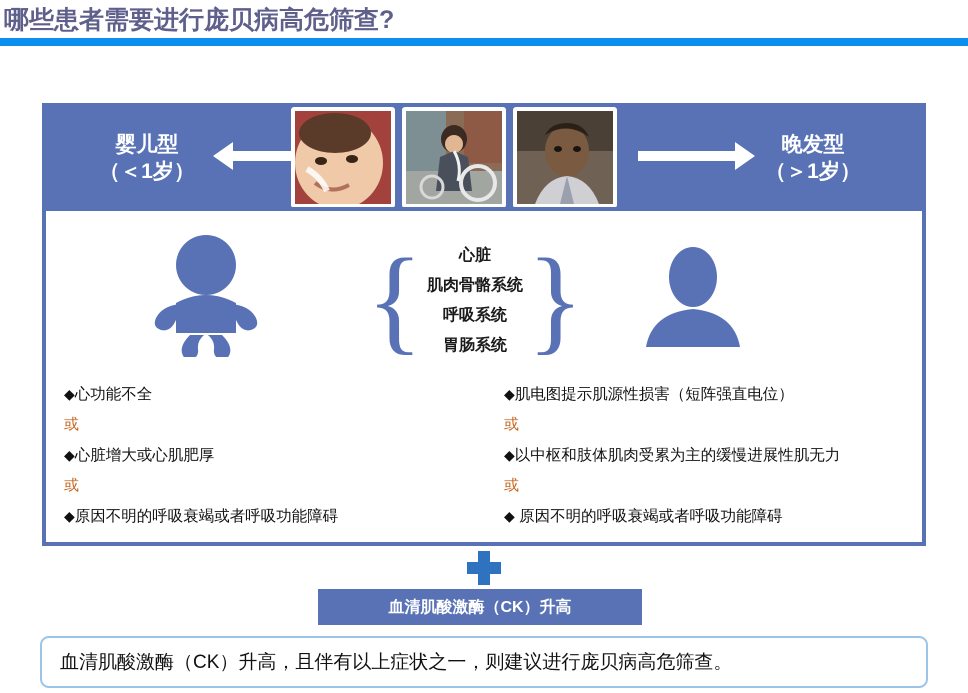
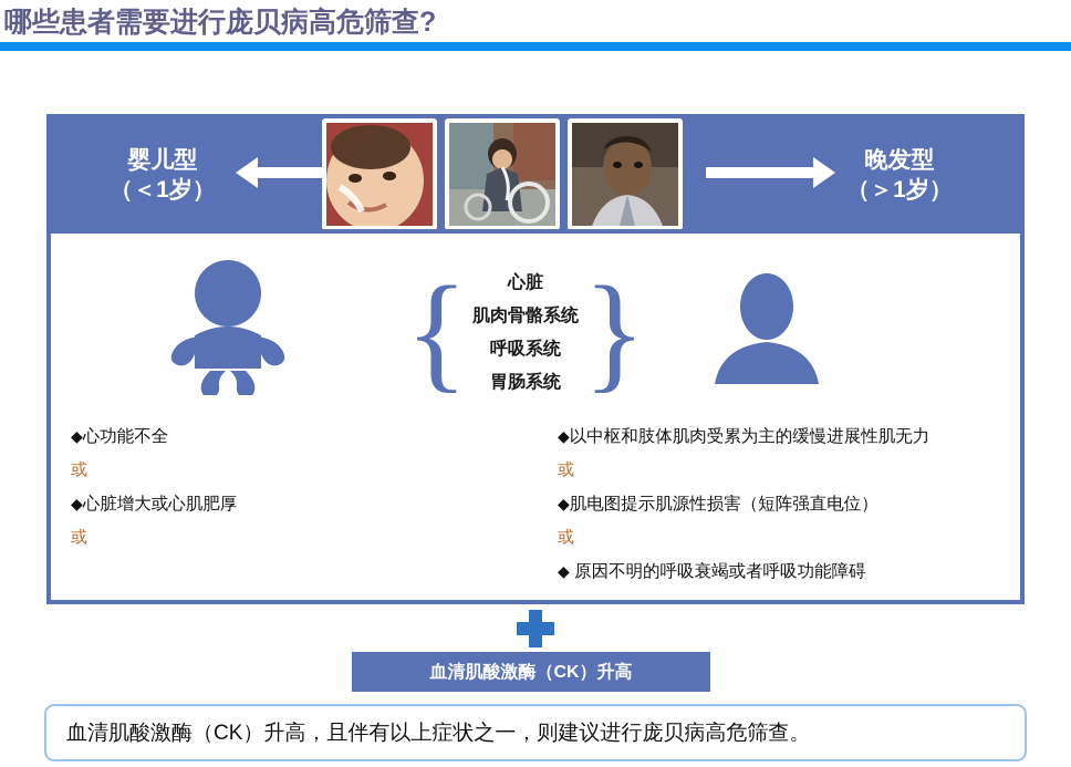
  哪些患者需要进行庞贝病高危筛查?
  婴儿型
  （＜1岁）
  晚发型
  （＞1岁）
  {
  心脏
  肌肉骨骼系统
  呼吸系统
  胃肠系统
  }
  ◆心功能不全
  或
  ◆心脏增大或心肌肥厚
  或
- ◆原因不明的呼吸衰竭或者呼吸功能障碍
- ◆肌电图提示肌源性损害（短阵强直电位）
+ ◆以中枢和肢体肌肉受累为主的缓慢进展性肌无力
  或
- ◆以中枢和肢体肌肉受累为主的缓慢进展性肌无力
+ ◆肌电图提示肌源性损害（短阵强直电位）
  或
  ◆ 原因不明的呼吸衰竭或者呼吸功能障碍
  血清肌酸激酶（CK）升高
  血清肌酸激酶（CK）升高，且伴有以上症状之一，则建议进行庞贝病高危筛查。
